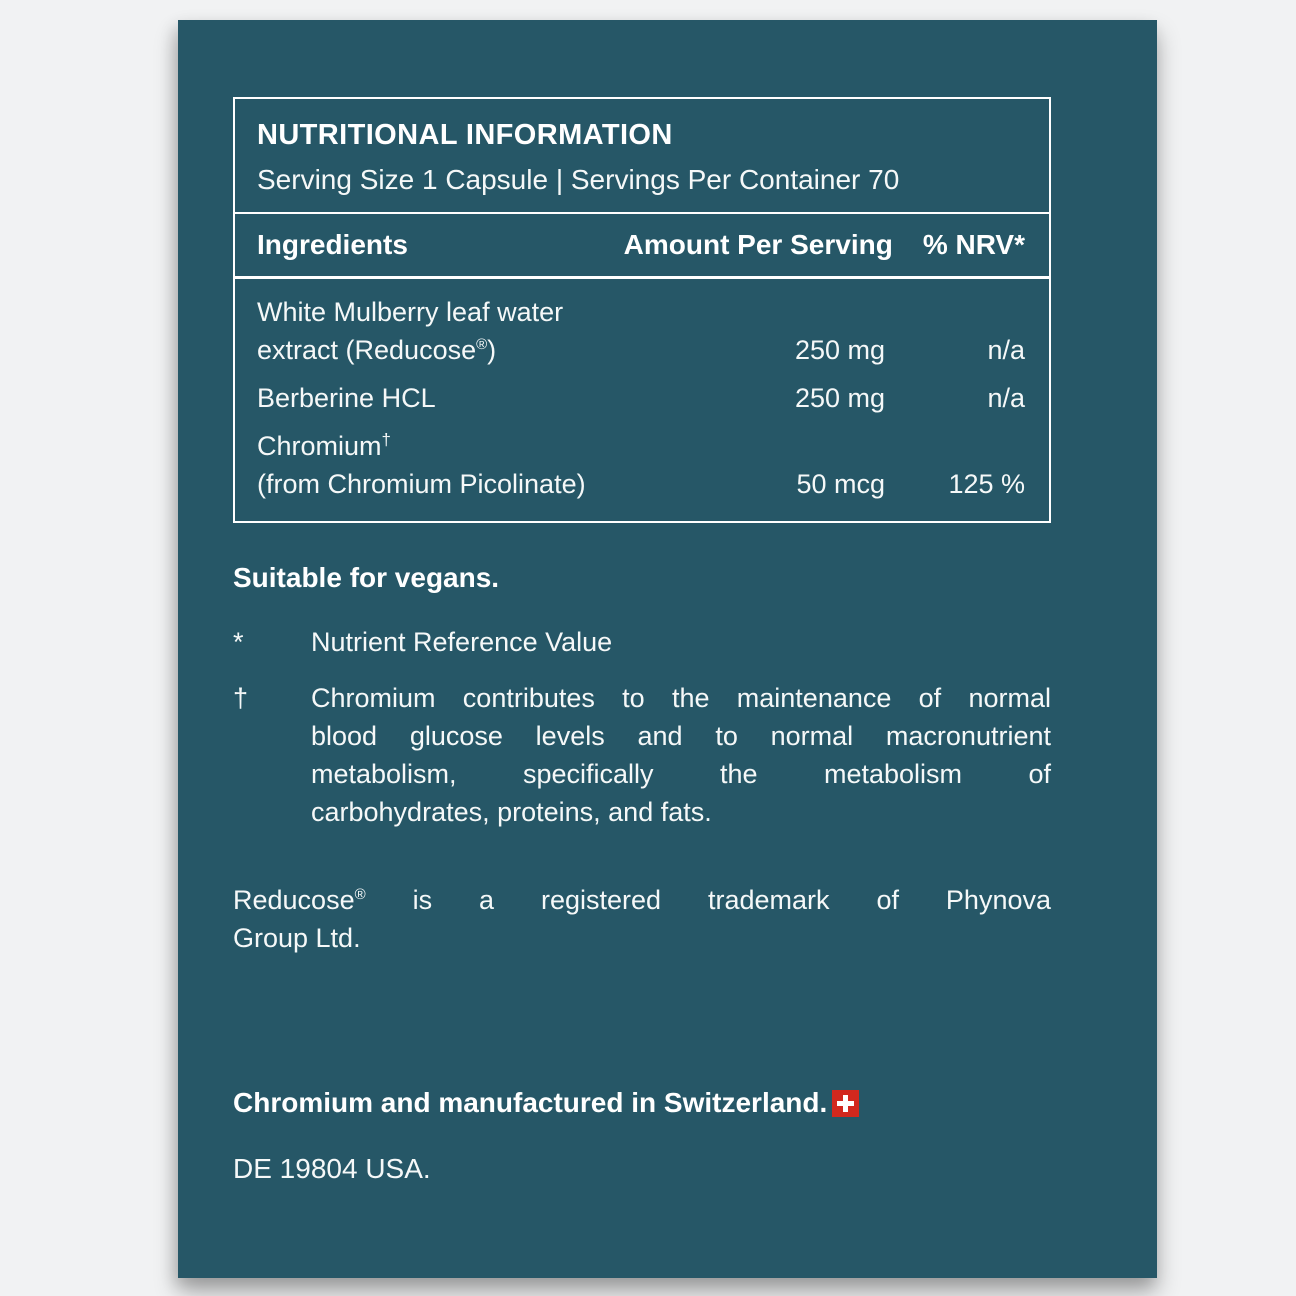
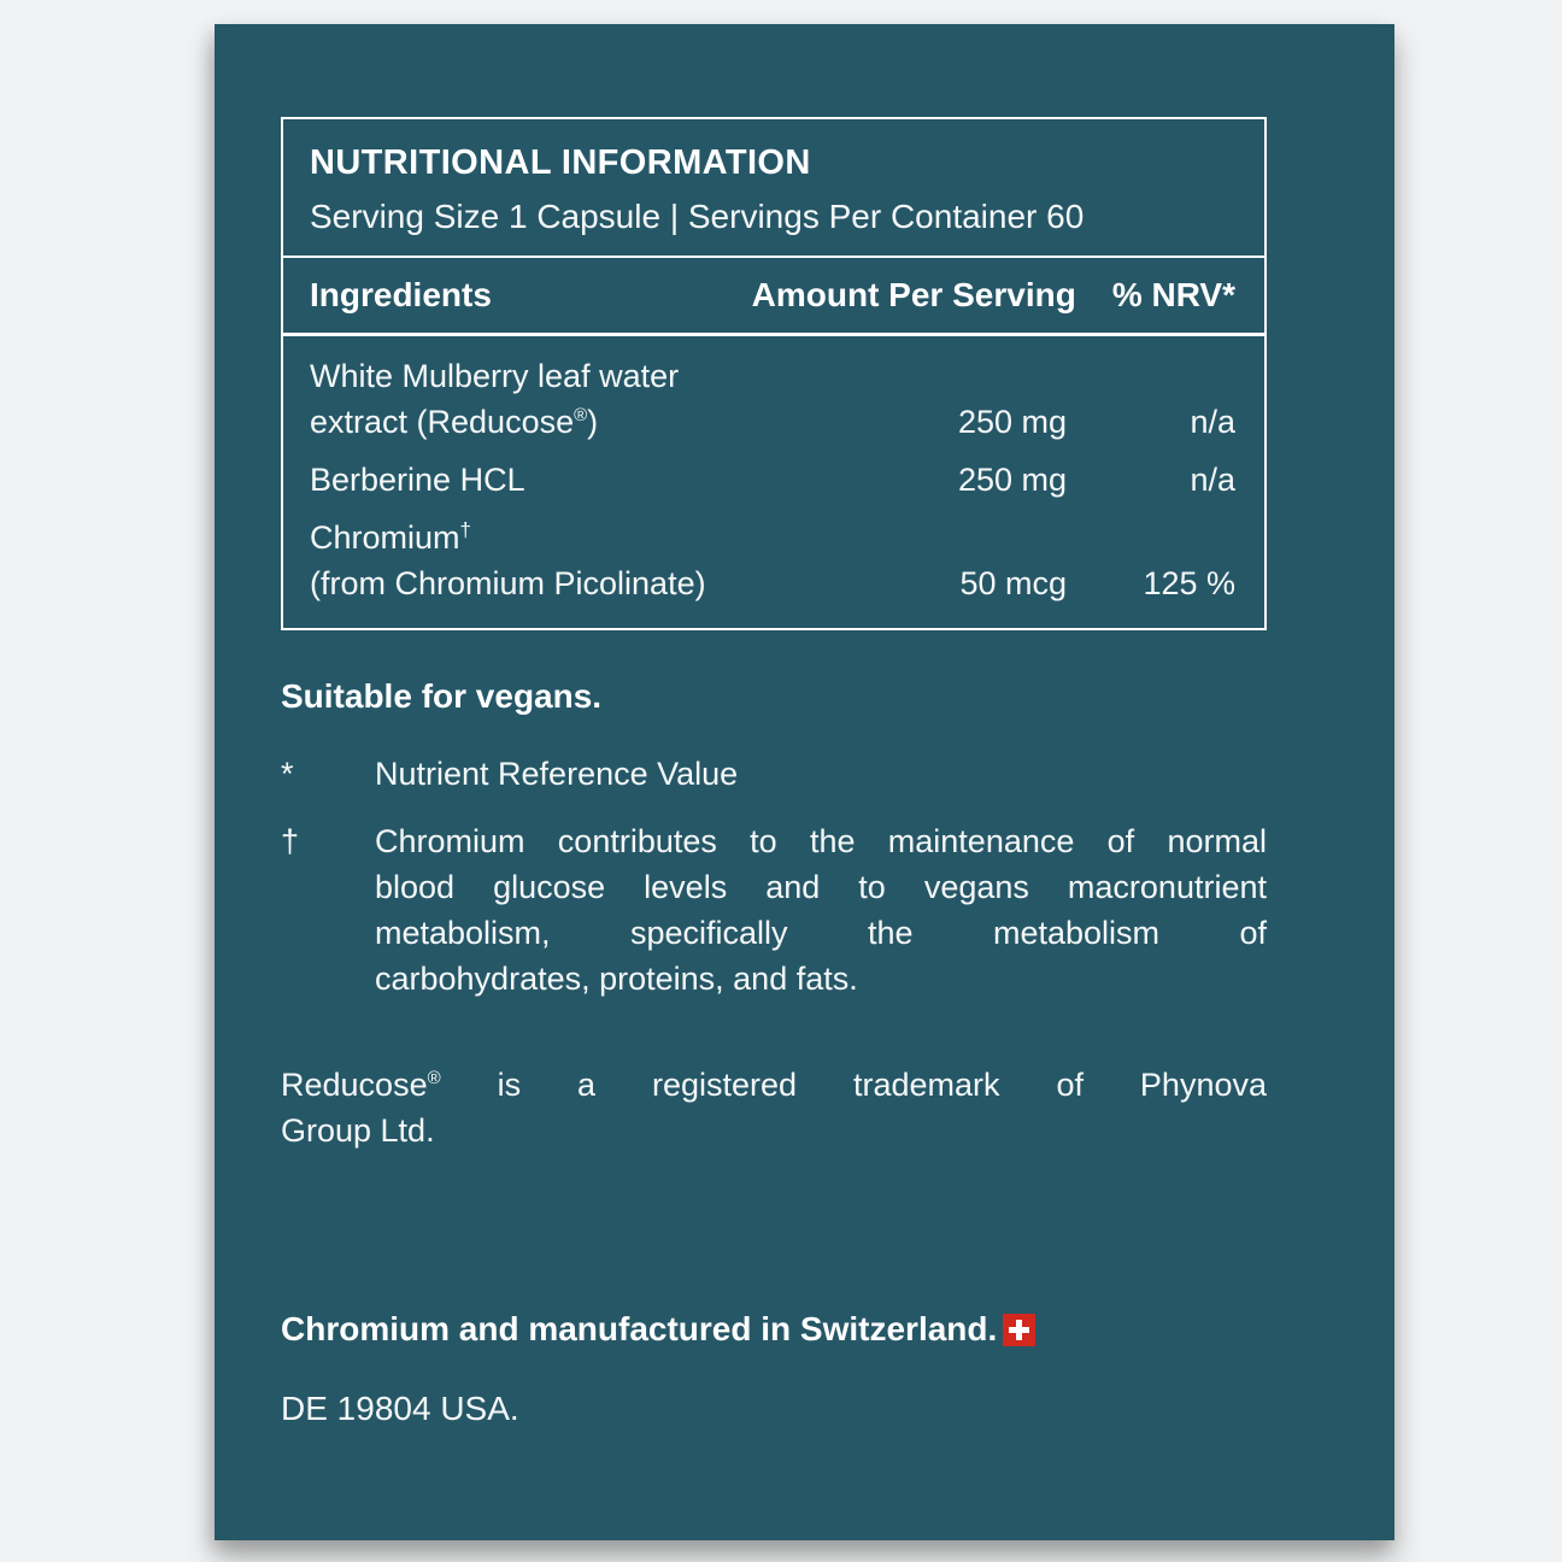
  NUTRITIONAL INFORMATION
- Serving Size 1 Capsule | Servings Per Container 70
+ Serving Size 1 Capsule | Servings Per Container 60
  Ingredients
  Amount Per Serving
  % NRV*
  White Mulberry leaf water
  extract (Reducose®)
  250 mg
  n/a
  Berberine HCL
  250 mg
  n/a
  Chromium†
  (from Chromium Picolinate)
  50 mcg
  125 %
  Suitable for vegans.
  *
  Nutrient Reference Value
  †
  Chromium contributes to the maintenance of normal
- blood glucose levels and to normal macronutrient
+ blood glucose levels and to vegans macronutrient
  metabolism, specifically the metabolism of
  carbohydrates, proteins, and fats.
  Reducose® is a registered trademark of Phynova
  Group Ltd.
  Chromium and manufactured in Switzerland.
  DE 19804 USA.
